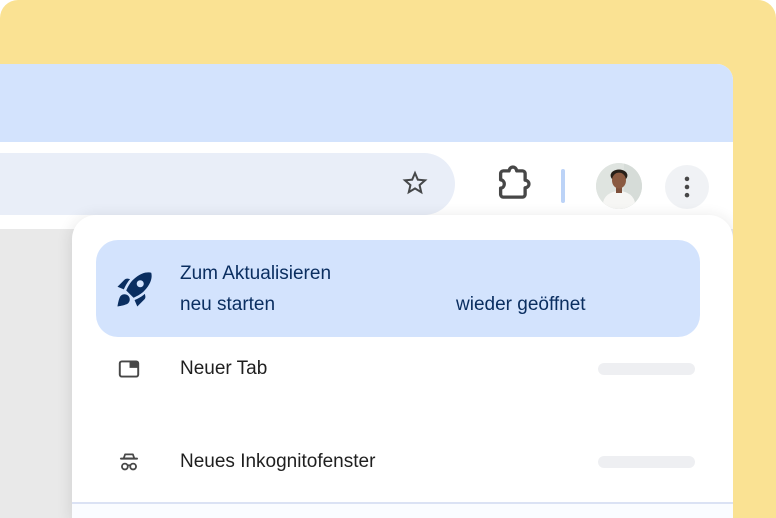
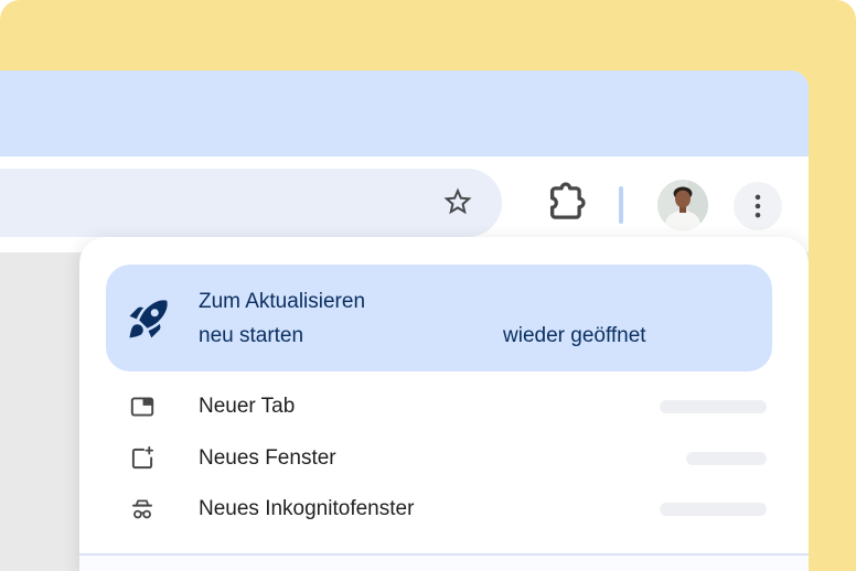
  Zum Aktualisieren
  neu starten
  wieder geöffnet
  Neuer Tab
+ Neues Fenster
  Neues Inkognitofenster
